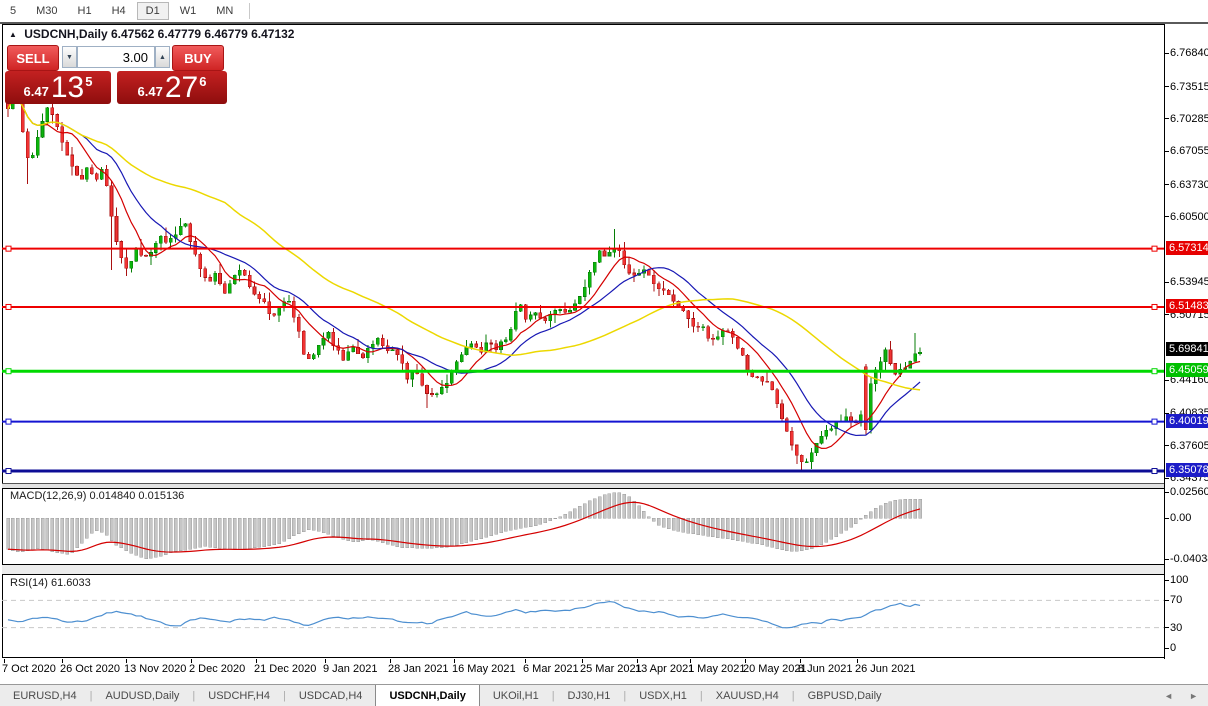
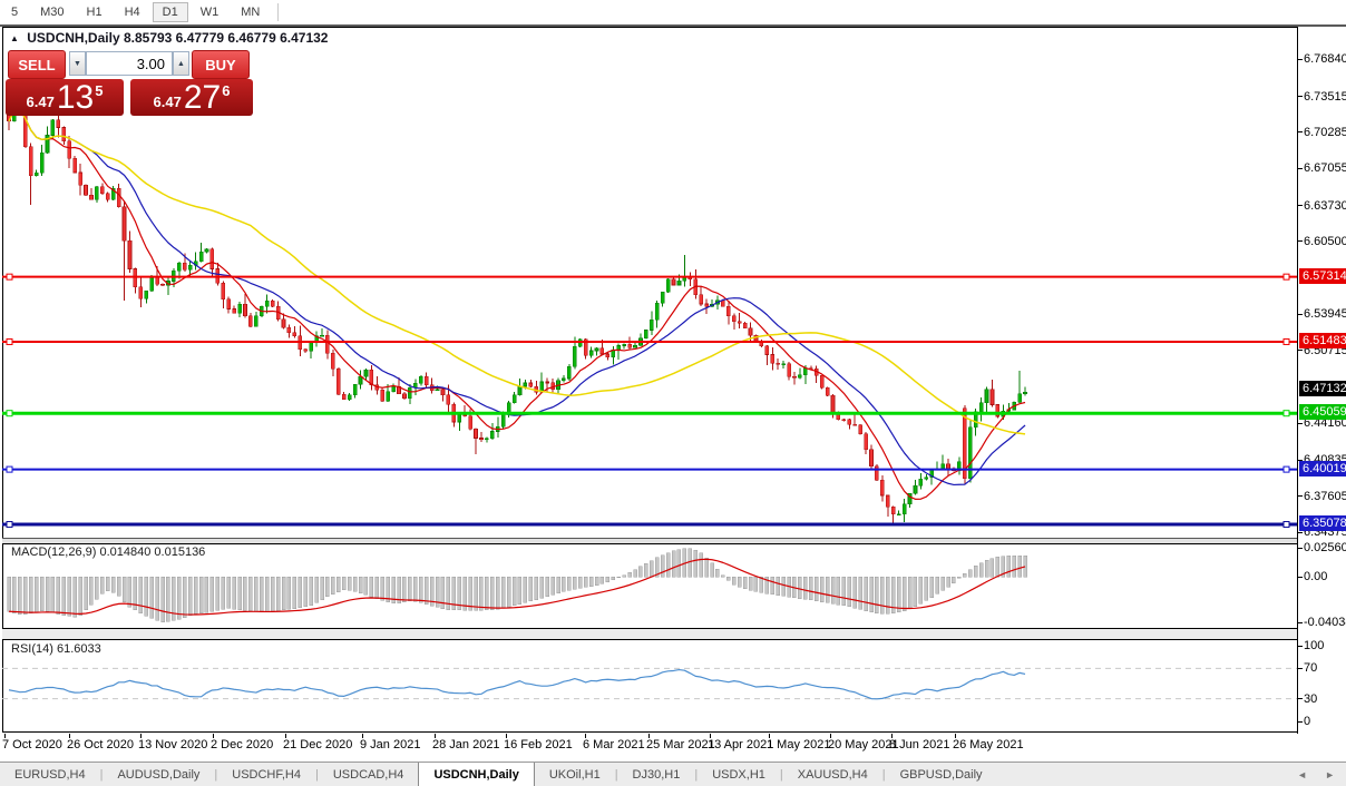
  5
  M30
  H1
  H4
  D1
  W1
  MN
  6.76840
  6.73515
  6.70285
  6.67055
  6.63730
  6.60500
  6.53945
  6.50715
  6.44160
  6.37605
  6.34375
  0.02560
  0.00
  -0.0403
  100
  70
  30
  0
  6.57314
  6.51483
- 5.69841
+ 6.47132
  6.45059
  6.40019
  6.35078
  7 Oct 2020
  26 Oct 2020
  13 Nov 2020
  2 Dec 2020
  21 Dec 2020
  9 Jan 2021
  28 Jan 2021
- 16 May 2021
+ 16 Feb 2021
  6 Mar 2021
  25 Mar 2021
  13 Apr 2021
  1 May 2021
  20 May 2021
  8 Jun 2021
- 26 Jun 2021
+ 26 May 2021
- ▲ USDCNH,Daily 6.47562 6.47779 6.46779 6.47132
+ ▲ USDCNH,Daily 8.85793 6.47779 6.46779 6.47132
  SELL
  3.00
  BUY
  6.47
  13
  5
  6.47
  27
  6
  MACD(12,26,9) 0.014840 0.015136
  RSI(14) 61.6033
  EURUSD,H4
  |
  AUDUSD,Daily
  |
  USDCHF,H4
  |
  USDCAD,H4
  USDCNH,Daily
  UKOil,H1
  |
  DJ30,H1
  |
  USDX,H1
  |
  XAUUSD,H4
  |
  GBPUSD,Daily
  ◄
  ►
